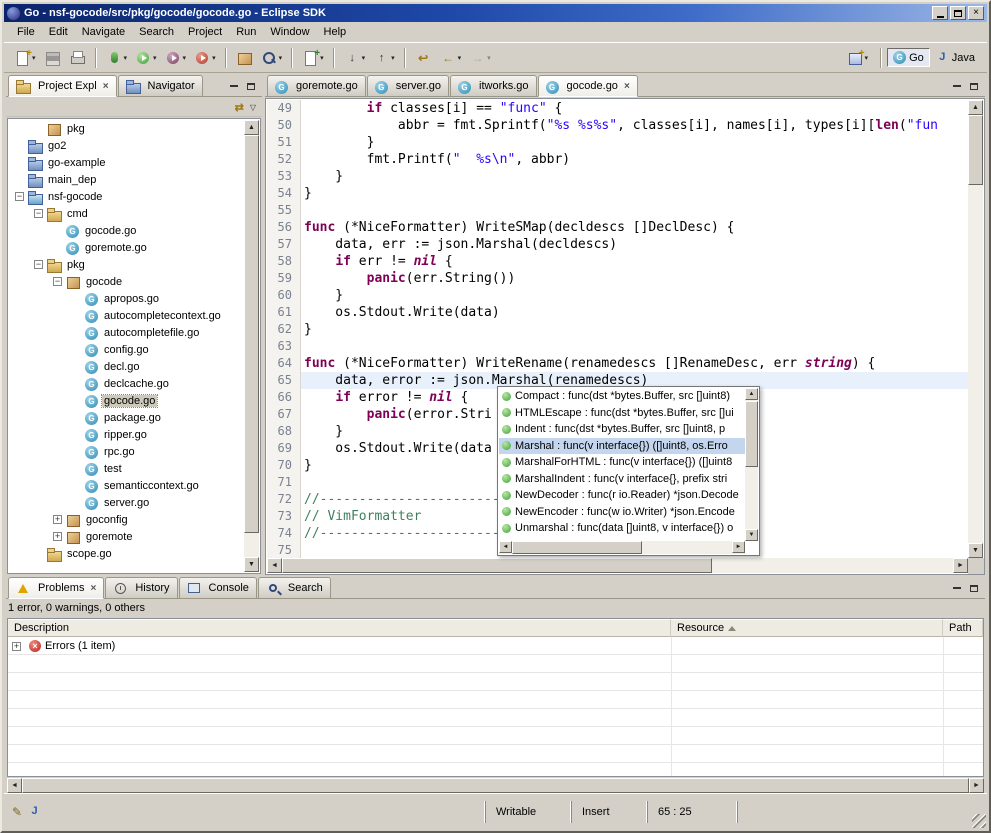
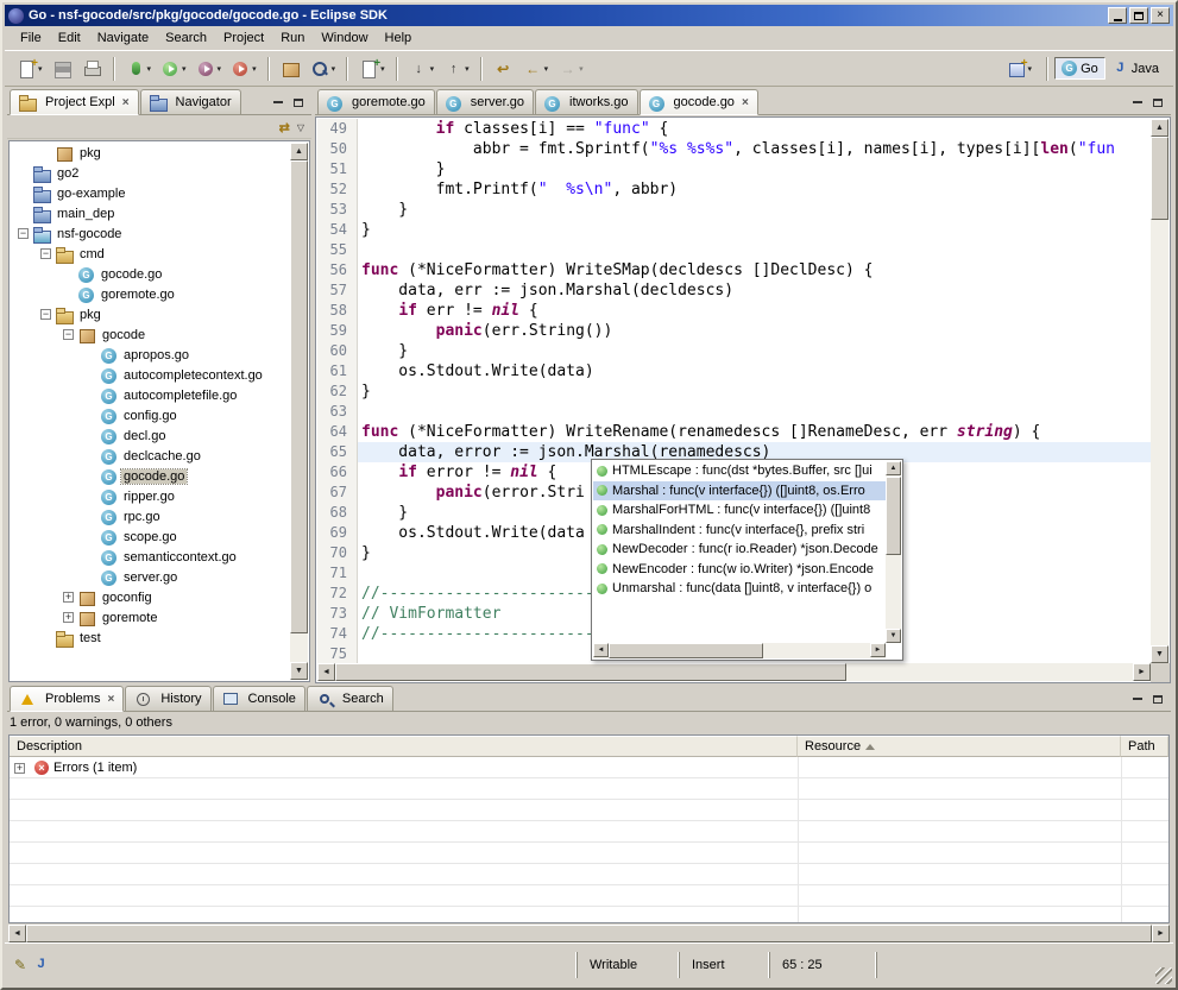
  Go - nsf-gocode/src/pkg/gocode/gocode.go - Eclipse SDK
  ×
  File
  Edit
  Navigate
  Search
  Project
  Run
  Window
  Help
  ↓
  ↑
  ↩
  ←
  →
  G
  Go
  J
  Java
  Project Expl
  ×
  Navigator
  ⇄
  ▽
  pkg
  go2
  go-example
  main_dep
  −
  nsf-gocode
  −
  cmd
  gocode.go
  goremote.go
  −
  pkg
  −
  gocode
  apropos.go
  autocompletecontext.go
  autocompletefile.go
  config.go
  decl.go
  declcache.go
  gocode.go
- package.go
  ripper.go
  rpc.go
- test
+ scope.go
  semanticcontext.go
  server.go
  +
  goconfig
  +
  goremote
- scope.go
+ test
  goremote.go
  server.go
  itworks.go
  gocode.go
  ×
  49
  if classes[i] == "func" {
  50
  abbr = fmt.Sprintf("%s %s%s", classes[i], names[i], types[i][len("fun
  51
  }
  52
  fmt.Printf(" %s\n", abbr)
  53
  }
  54
  }
  55
  56
  func (*NiceFormatter) WriteSMap(decldescs []DeclDesc) {
  57
  data, err := json.Marshal(decldescs)
  58
  if err != nil {
  59
  panic(err.String())
  60
  }
  61
  os.Stdout.Write(data)
  62
  }
  63
  64
  func (*NiceFormatter) WriteRename(renamedescs []RenameDesc, err string) {
  65
  data, error := json.Marshal(renamedescs)
  66
  if error != nil {
  67
  panic(error.Stri
  68
  }
  69
  os.Stdout.Write(data
  70
  }
  71
  72
  73
  // VimFormatter
  74
  75
- Compact : func(dst *bytes.Buffer, src []uint8)
  HTMLEscape : func(dst *bytes.Buffer, src []ui
- Indent : func(dst *bytes.Buffer, src []uint8, p
  Marshal : func(v interface{}) ([]uint8, os.Erro
  MarshalForHTML : func(v interface{}) ([]uint8
  MarshalIndent : func(v interface{}, prefix stri
  NewDecoder : func(r io.Reader) *json.Decode
  NewEncoder : func(w io.Writer) *json.Encode
  Unmarshal : func(data []uint8, v interface{}) o
  Problems
  ×
  History
  Console
  Search
  1 error, 0 warnings, 0 others
  Description
  Resource
  Path
  +
  ×
  Errors (1 item)
  ✎
  J
  Writable
  Insert
  65 : 25
